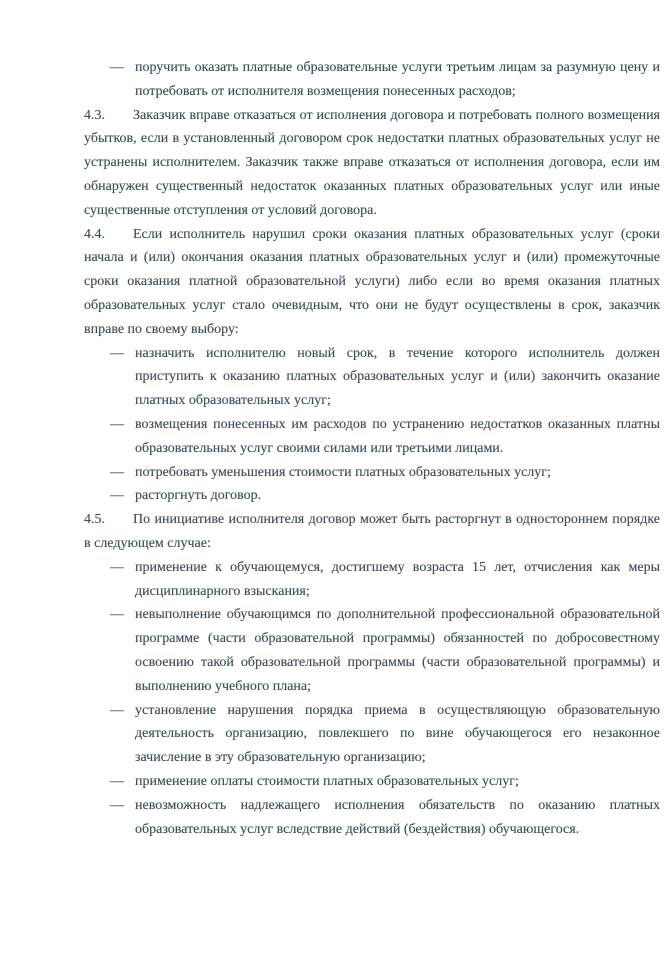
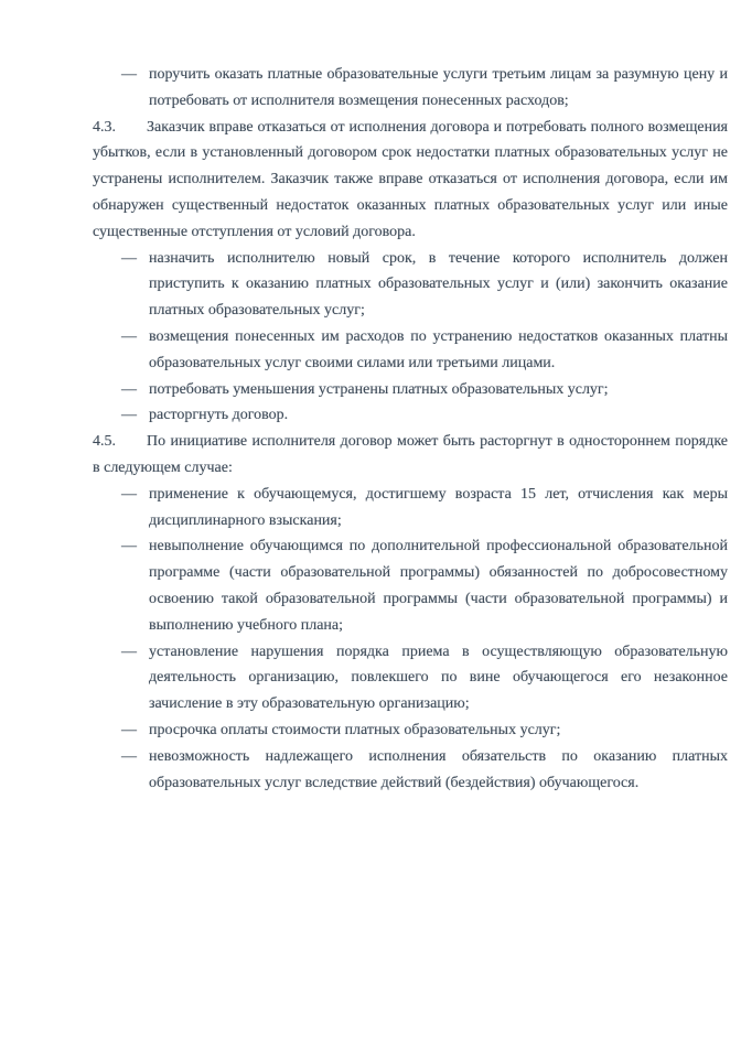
  — поручить оказать платные образовательные услуги третьим лицам за разумную цену и потребовать от исполнителя возмещения понесенных расходов;
  4.3. Заказчик вправе отказаться от исполнения договора и потребовать полного возмещения убытков, если в установленный договором срок недостатки платных образовательных услуг не устранены исполнителем. Заказчик также вправе отказаться от исполнения договора, если им обнаружен существенный недостаток оказанных платных образовательных услуг или иные существенные отступления от условий договора.
- 4.4. Если исполнитель нарушил сроки оказания платных образовательных услуг (сроки начала и (или) окончания оказания платных образовательных услуг и (или) промежуточные сроки оказания платной образовательной услуги) либо если во время оказания платных образовательных услуг стало очевидным, что они не будут осуществлены в срок, заказчик вправе по своему выбору:
  — назначить исполнителю новый срок, в течение которого исполнитель должен приступить к оказанию платных образовательных услуг и (или) закончить оказание платных образовательных услуг;
  — возмещения понесенных им расходов по устранению недостатков оказанных платны образовательных услуг своими силами или третьими лицами.
- — потребовать уменьшения стоимости платных образовательных услуг;
+ — потребовать уменьшения устранены платных образовательных услуг;
  — расторгнуть договор.
  4.5. По инициативе исполнителя договор может быть расторгнут в одностороннем порядке в следующем случае:
  — применение к обучающемуся, достигшему возраста 15 лет, отчисления как меры дисциплинарного взыскания;
  — невыполнение обучающимся по дополнительной профессиональной образовательной программе (части образовательной программы) обязанностей по добросовестному освоению такой образовательной программы (части образовательной программы) и выполнению учебного плана;
  — установление нарушения порядка приема в осуществляющую образовательную деятельность организацию, повлекшего по вине обучающегося его незаконное зачисление в эту образовательную организацию;
- — применение оплаты стоимости платных образовательных услуг;
+ — просрочка оплаты стоимости платных образовательных услуг;
  — невозможность надлежащего исполнения обязательств по оказанию платных образовательных услуг вследствие действий (бездействия) обучающегося.
